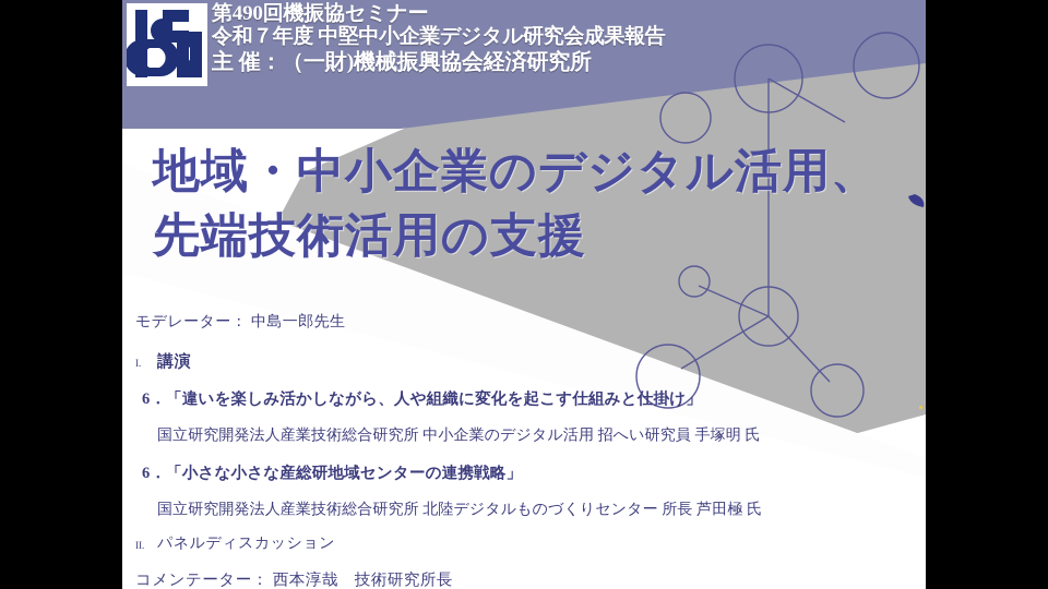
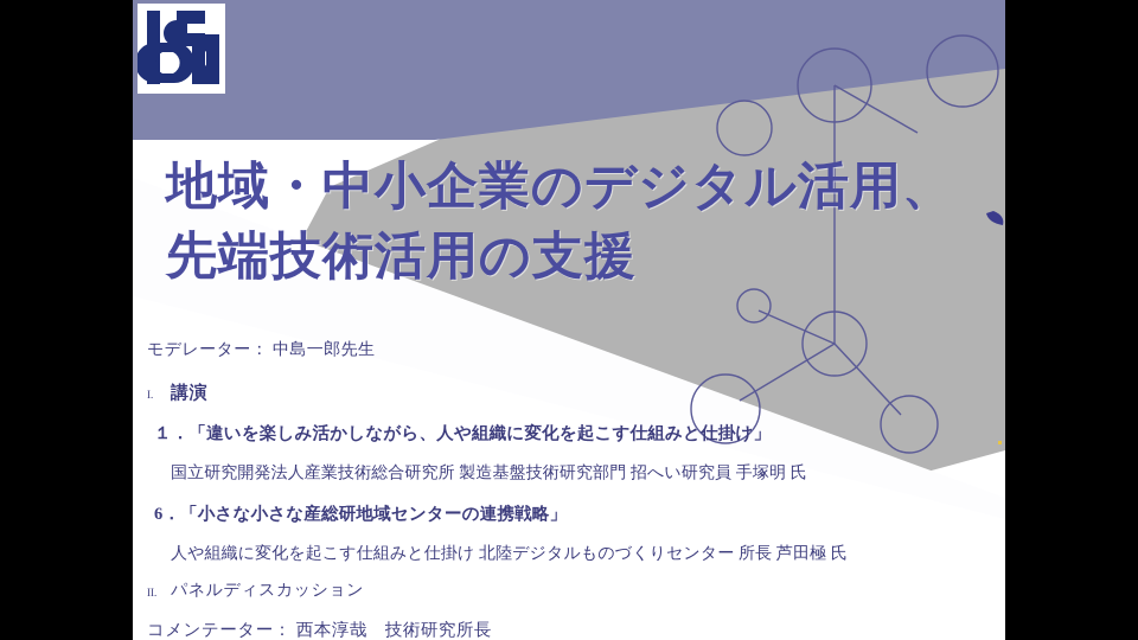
- 第490回機振協セミナー
- 令和７年度 中堅中小企業デジタル研究会成果報告
- 主 催：（一財)機械振興協会経済研究所
  地域・中小企業のデジタル活用、
  先端技術活用の支援
  モデレーター： 中島一郎先生
  I.
  講演
- 6．「違いを楽しみ活かしながら、人や組織に変化を起こす仕組みと仕掛け」
+ １．「違いを楽しみ活かしながら、人や組織に変化を起こす仕組みと仕掛け」
- 国立研究開発法人産業技術総合研究所 中小企業のデジタル活用 招へい研究員 手塚明 氏
+ 国立研究開発法人産業技術総合研究所 製造基盤技術研究部門 招へい研究員 手塚明 氏
  6．「小さな小さな産総研地域センターの連携戦略」
- 国立研究開発法人産業技術総合研究所 北陸デジタルものづくりセンター 所長 芦田極 氏
+ 人や組織に変化を起こす仕組みと仕掛け 北陸デジタルものづくりセンター 所長 芦田極 氏
  II.
  パネルディスカッション
  コメンテーター： 西本淳哉 技術研究所長
